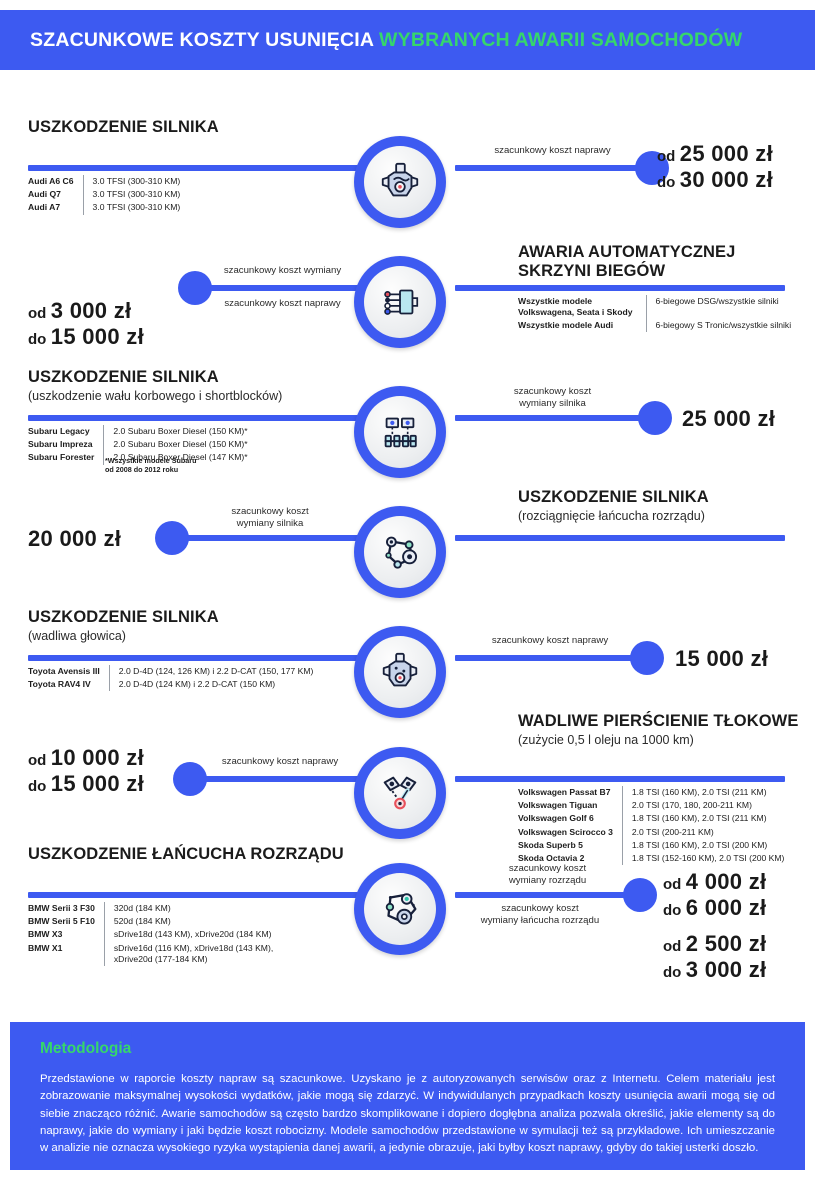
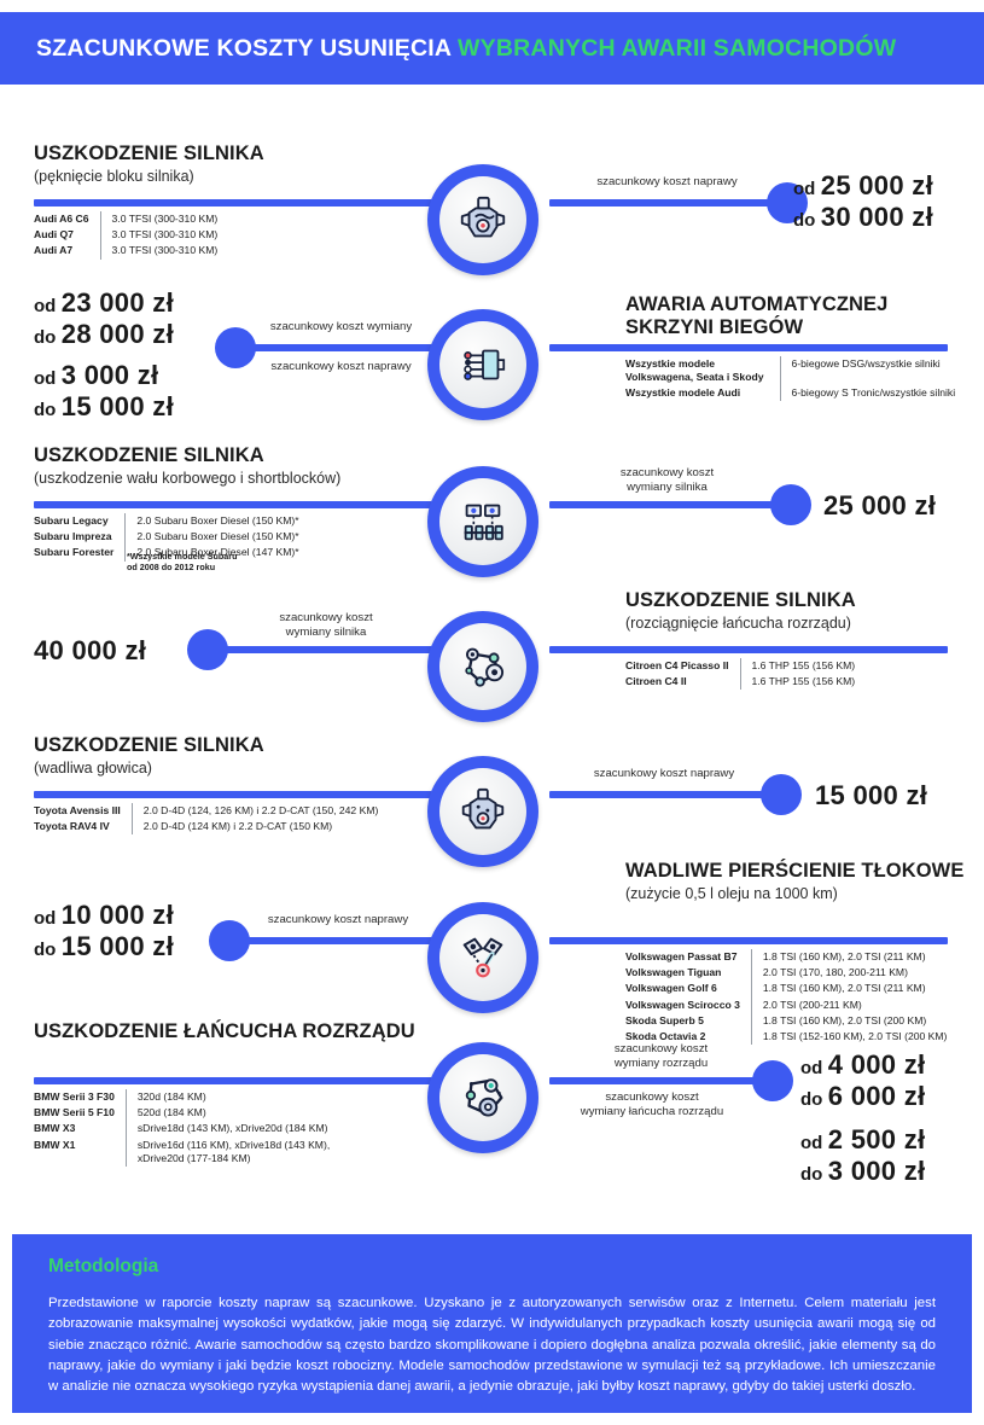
  SZACUNKOWE KOSZTY USUNIĘCIA WYBRANYCH AWARII SAMOCHODÓW
  USZKODZENIE SILNIKA
+ (pęknięcie bloku silnika)
  Audi A6 C6	3.0 TFSI (300-310 KM)
  Audi Q7	3.0 TFSI (300-310 KM)
  Audi A7	3.0 TFSI (300-310 KM)
  szacunkowy koszt naprawy
  od 25 000 zł
  do 30 000 zł
+ od 23 000 zł
+ do 28 000 zł
  od 3 000 zł
  do 15 000 zł
  szacunkowy koszt wymiany
  szacunkowy koszt naprawy
  AWARIA AUTOMATYCZNEJ SKRZYNI BIEGÓW
  Wszystkie modele Volkswagena, Seata i Skody	6-biegowe DSG/wszystkie silniki
  Wszystkie modele Audi	6-biegowy S Tronic/wszystkie silniki
  USZKODZENIE SILNIKA
  (uszkodzenie wału korbowego i shortblocków)
  Subaru Legacy	2.0 Subaru Boxer Diesel (150 KM)*
  Subaru Impreza	2.0 Subaru Boxer Diesel (150 KM)*
  Subaru Forester	2.0 Subaru Boxer Diesel (147 KM)*
  *Wszystkie modele Subaru
  od 2008 do 2012 roku
  szacunkowy koszt
  wymiany silnika
  25 000 zł
- 20 000 zł
+ 40 000 zł
  szacunkowy koszt
  wymiany silnika
  USZKODZENIE SILNIKA
  (rozciągnięcie łańcucha rozrządu)
+ Citroen C4 Picasso II	1.6 THP 155 (156 KM)
+ Citroen C4 II	1.6 THP 155 (156 KM)
  USZKODZENIE SILNIKA
  (wadliwa głowica)
- Toyota Avensis III	2.0 D-4D (124, 126 KM) i 2.2 D-CAT (150, 177 KM)
+ Toyota Avensis III	2.0 D-4D (124, 126 KM) i 2.2 D-CAT (150, 242 KM)
  Toyota RAV4 IV	2.0 D-4D (124 KM) i 2.2 D-CAT (150 KM)
  szacunkowy koszt naprawy
  15 000 zł
  od 10 000 zł
  do 15 000 zł
  szacunkowy koszt naprawy
  WADLIWE PIERŚCIENIE TŁOKOWE
  (zużycie 0,5 l oleju na 1000 km)
  Volkswagen Passat B7	1.8 TSI (160 KM), 2.0 TSI (211 KM)
  Volkswagen Tiguan	2.0 TSI (170, 180, 200-211 KM)
  Volkswagen Golf 6	1.8 TSI (160 KM), 2.0 TSI (211 KM)
  Volkswagen Scirocco 3	2.0 TSI (200-211 KM)
  Skoda Superb 5	1.8 TSI (160 KM), 2.0 TSI (200 KM)
  Skoda Octavia 2	1.8 TSI (152-160 KM), 2.0 TSI (200 KM)
  USZKODZENIE ŁAŃCUCHA ROZRZĄDU
  BMW Serii 3 F30	320d (184 KM)
  BMW Serii 5 F10	520d (184 KM)
  BMW X3	sDrive18d (143 KM), xDrive20d (184 KM)
  BMW X1	sDrive16d (116 KM), xDrive18d (143 KM), xDrive20d (177-184 KM)
  szacunkowy koszt
  wymiany rozrządu
  szacunkowy koszt
  wymiany łańcucha rozrządu
  od 4 000 zł
  do 6 000 zł
  od 2 500 zł
  do 3 000 zł
  Metodologia
  Przedstawione w raporcie koszty napraw są szacunkowe. Uzyskano je z autoryzowanych serwisów oraz z Internetu. Celem materiału jest zobrazowanie maksymalnej wysokości wydatków, jakie mogą się zdarzyć. W indywidulanych przypadkach koszty usunięcia awarii mogą się od siebie znacząco różnić. Awarie samochodów są często bardzo skomplikowane i dopiero dogłębna analiza pozwala określić, jakie elementy są do naprawy, jakie do wymiany i jaki będzie koszt robocizny. Modele samochodów przedstawione w symulacji też są przykładowe. Ich umieszczanie w analizie nie oznacza wysokiego ryzyka wystąpienia danej awarii, a jedynie obrazuje, jaki byłby koszt naprawy, gdyby do takiej usterki doszło.
